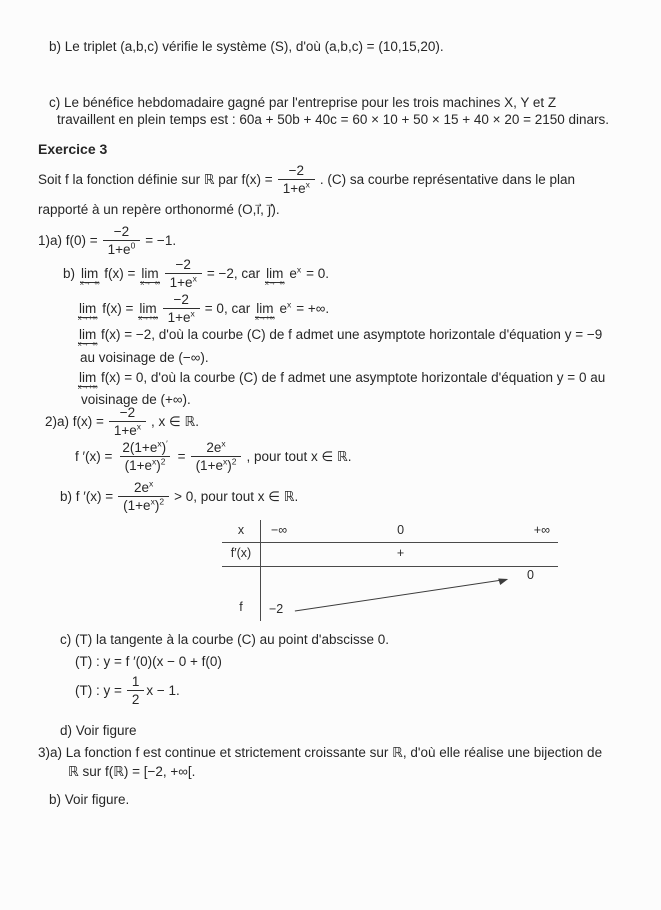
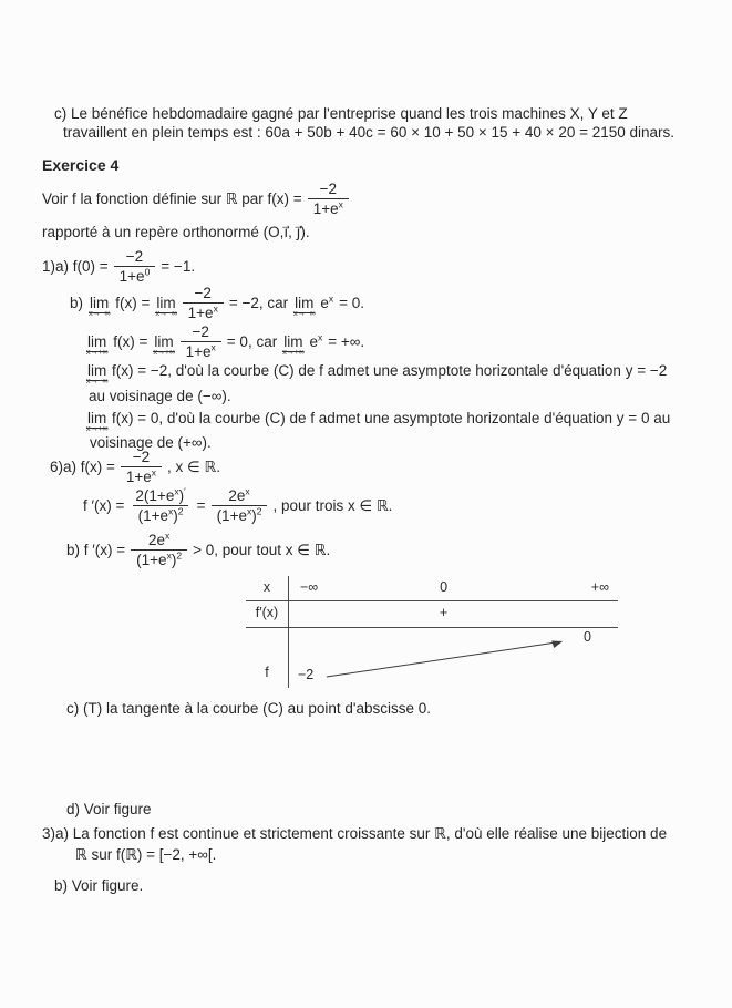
- b) Le triplet (a,b,c) vérifie le système (S), d'où (a,b,c) = (10,15,20).
- c) Le bénéfice hebdomadaire gagné par l'entreprise pour les trois machines X, Y et Z
+ c) Le bénéfice hebdomadaire gagné par l'entreprise quand les trois machines X, Y et Z
  travaillent en plein temps est : 60a + 50b + 40c = 60 × 10 + 50 × 15 + 40 × 20 = 2150 dinars.
- Exercice 3
+ Exercice 4
- Soit f la fonction définie sur ℝ par f(x) =
+ Voir f la fonction définie sur ℝ par f(x) =
  −2
  1+ex
- . (C) sa courbe représentative dans le plan
  rapporté à un repère orthonormé (O,i⃗, j⃗).
  1)a) f(0) =
  −2
  1+e0
  = −1.
  b)
  lim
  x→−∞
  f(x) =
  lim
  x→−∞
  −2
  1+ex
  = −2, car
  lim
  x→−∞
  ex
  = 0.
  lim
  x→+∞
  f(x) =
  lim
  x→+∞
  −2
  1+ex
  = 0, car
  lim
  x→+∞
  ex
  = +∞.
  lim
  x→−∞
- f(x) = −2, d'où la courbe (C) de f admet une asymptote horizontale d'équation y = −9
+ f(x) = −2, d'où la courbe (C) de f admet une asymptote horizontale d'équation y = −2
  au voisinage de (−∞).
  lim
  x→+∞
  f(x) = 0, d'où la courbe (C) de f admet une asymptote horizontale d'équation y = 0 au
  voisinage de (+∞).
- 2)a) f(x) =
+ 6)a) f(x) =
  −2
  1+ex
  , x ∈ ℝ.
  f ′(x) =
  2(1+ex)′
  (1+ex)2
  =
  2ex
  (1+ex)2
- , pour tout x ∈ ℝ.
+ , pour trois x ∈ ℝ.
  b) f ′(x) =
  2ex
  (1+ex)2
  > 0, pour tout x ∈ ℝ.
  x
  −∞
  0
  +∞
  f′(x)
  +
  f
  −2
  0
  c) (T) la tangente à la courbe (C) au point d'abscisse 0.
- (T) : y = f ′(0)(x − 0 + f(0)
- (T) : y =
- 1
- 2
- x − 1.
  d) Voir figure
  3)a) La fonction f est continue et strictement croissante sur ℝ, d'où elle réalise une bijection de
  ℝ sur f(ℝ) = [−2, +∞[.
  b) Voir figure.
